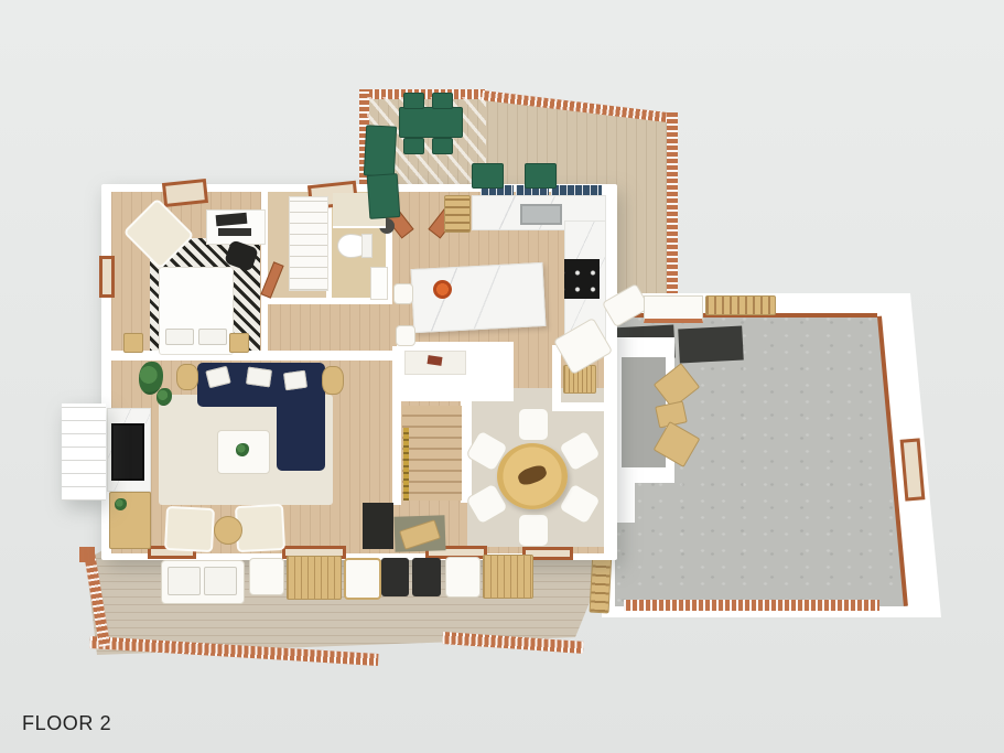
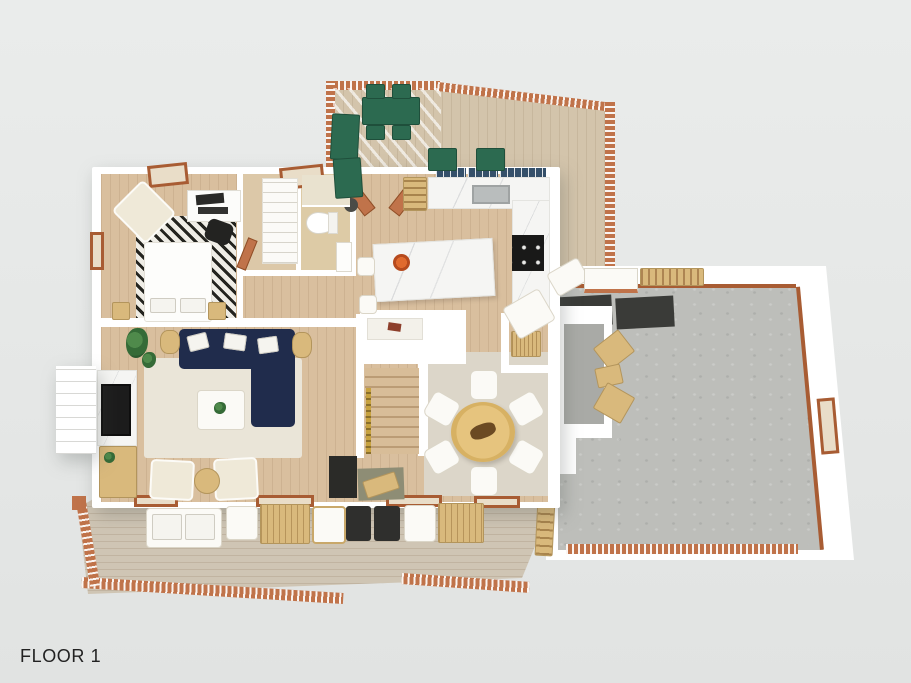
- FLOOR 2
+ FLOOR 1
